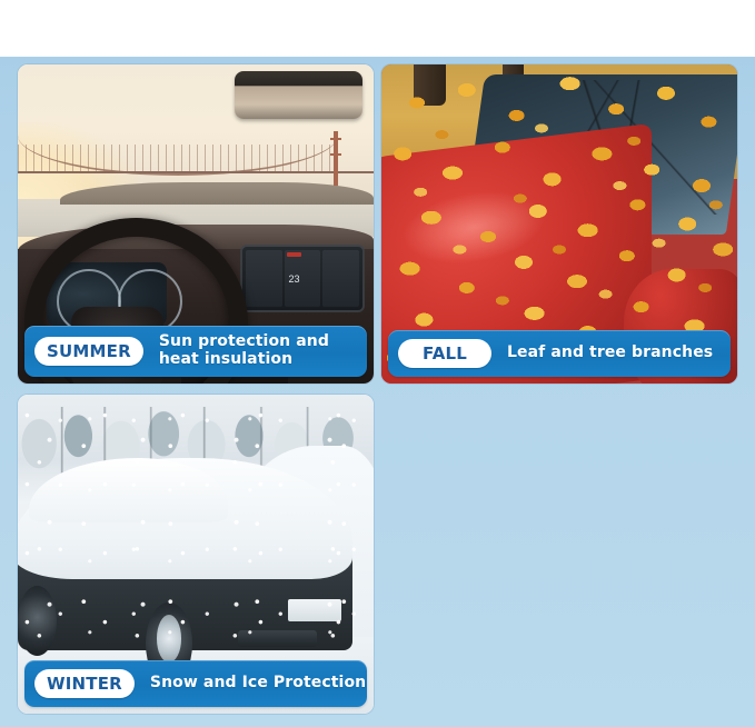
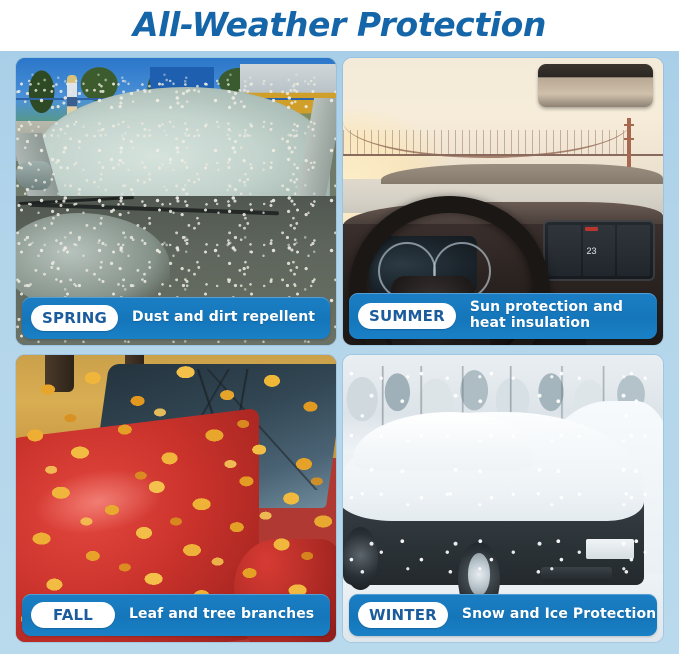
+ All-Weather Protection
+ SPRING
+ Dust and dirt repellent
  23
  SUMMER
  Sun protection and
  heat insulation
  FALL
  Leaf and tree branches
  WINTER
  Snow and Ice Protection
